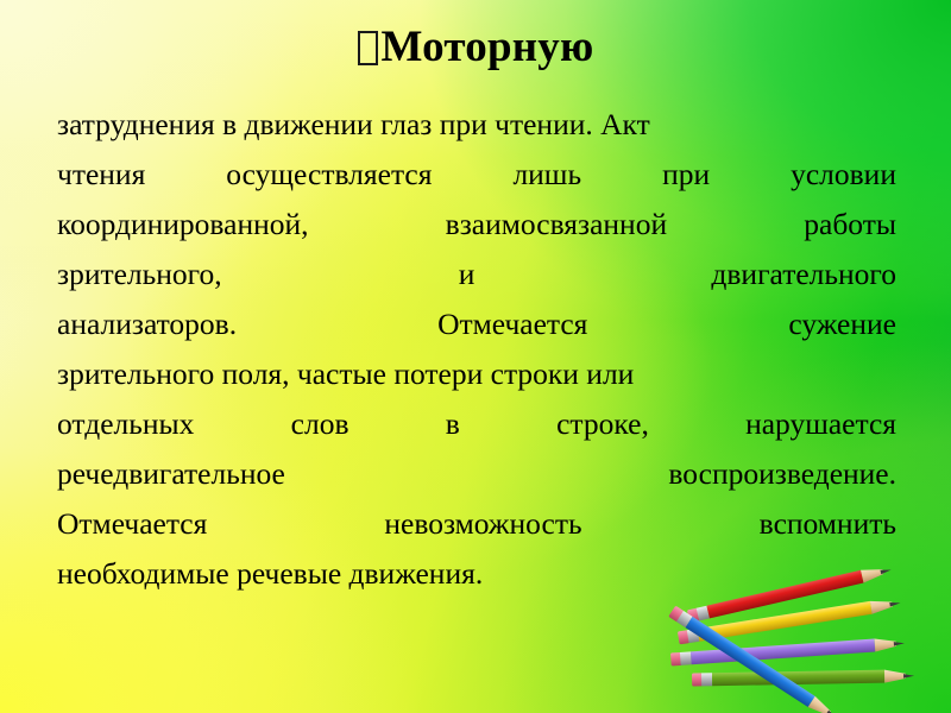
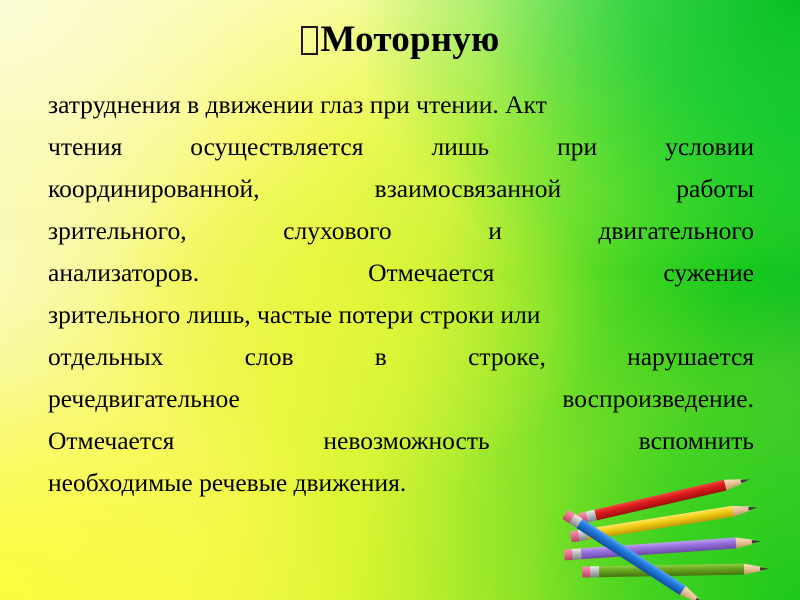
  Моторную
  затруднения в движении глаз при чтении. Акт
  чтения
  осуществляется
  лишь
  при
  условии
  координированной,
  взаимосвязанной
  работы
  зрительного,
+ слухового
  и
  двигательного
  анализаторов.
  Отмечается
  сужение
- зрительного поля, частые потери строки или
+ зрительного лишь, частые потери строки или
  отдельных
  слов
  в
  строке,
  нарушается
  речедвигательное
  воспроизведение.
  Отмечается
  невозможность
  вспомнить
  необходимые речевые движения.
